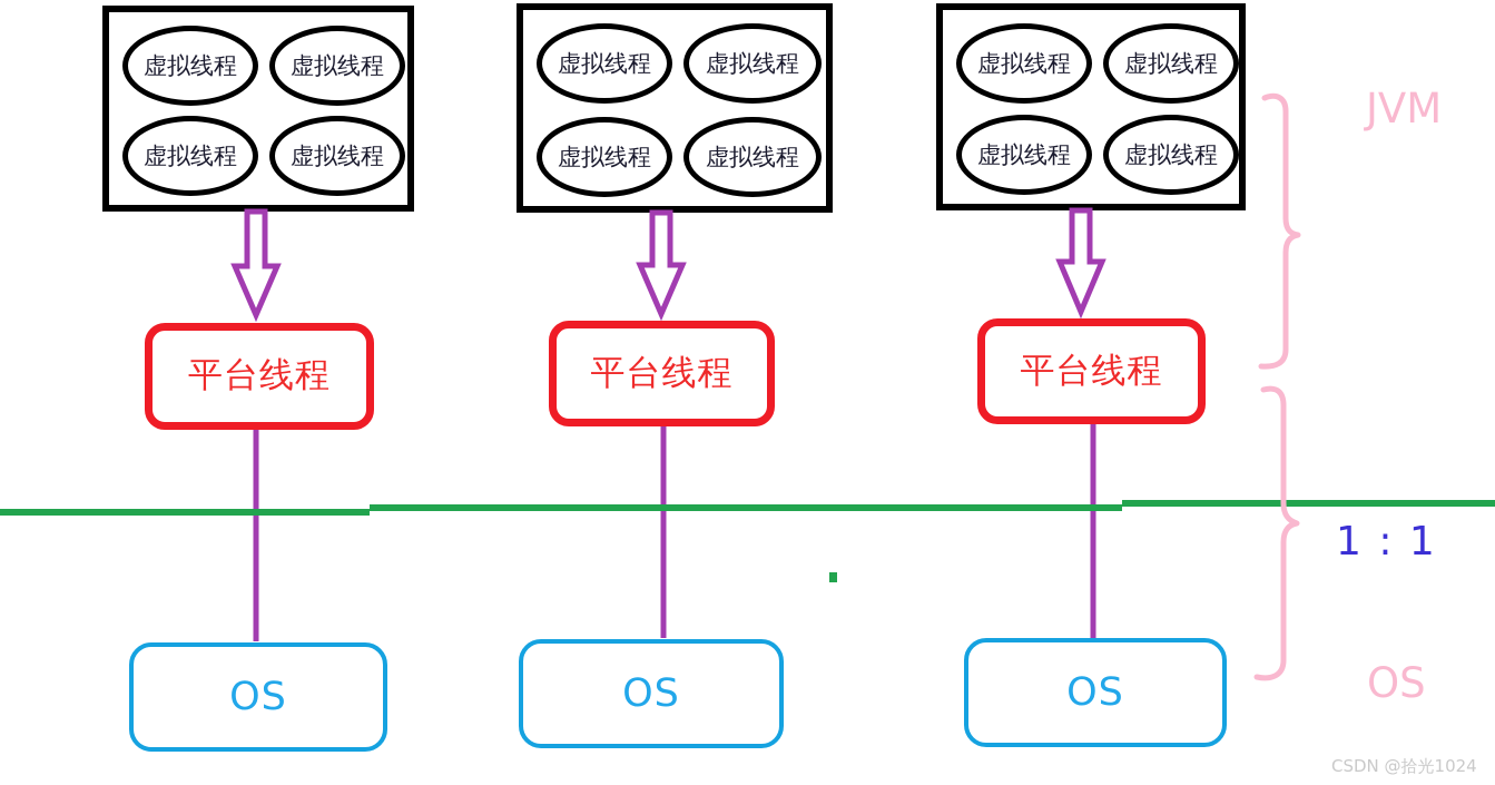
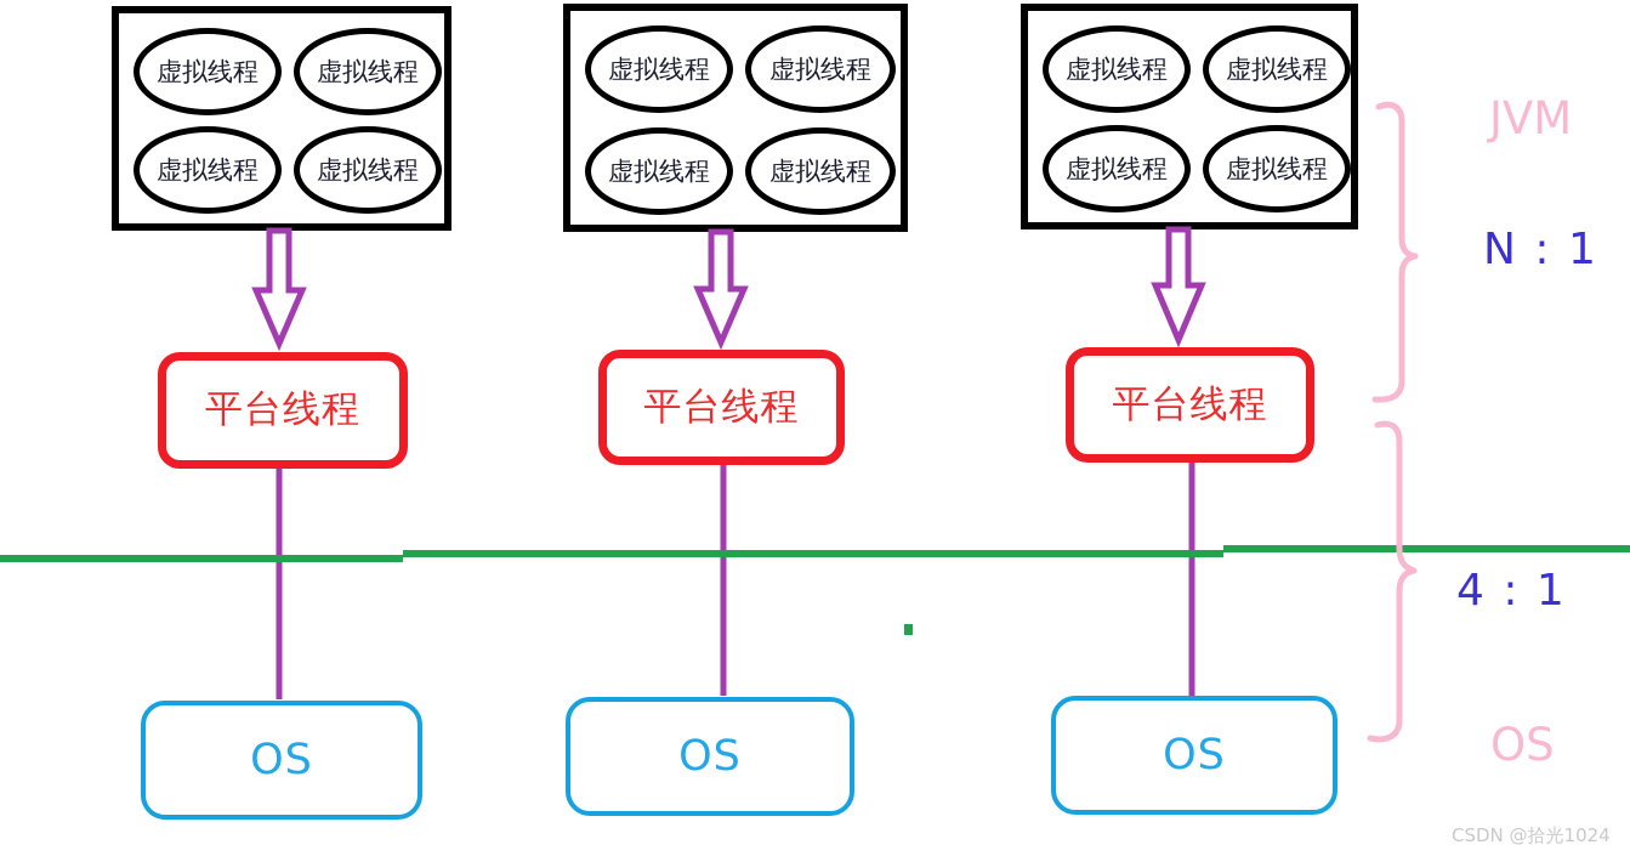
  虚拟线程
  虚拟线程
  虚拟线程
  虚拟线程
  虚拟线程
  虚拟线程
  虚拟线程
  虚拟线程
  虚拟线程
  虚拟线程
  虚拟线程
  虚拟线程
  平台线程
  平台线程
  平台线程
  OS
  OS
  OS
  JVM
+ N : 1
- 1 : 1
+ 4 : 1
  OS
  CSDN @拾光1024
